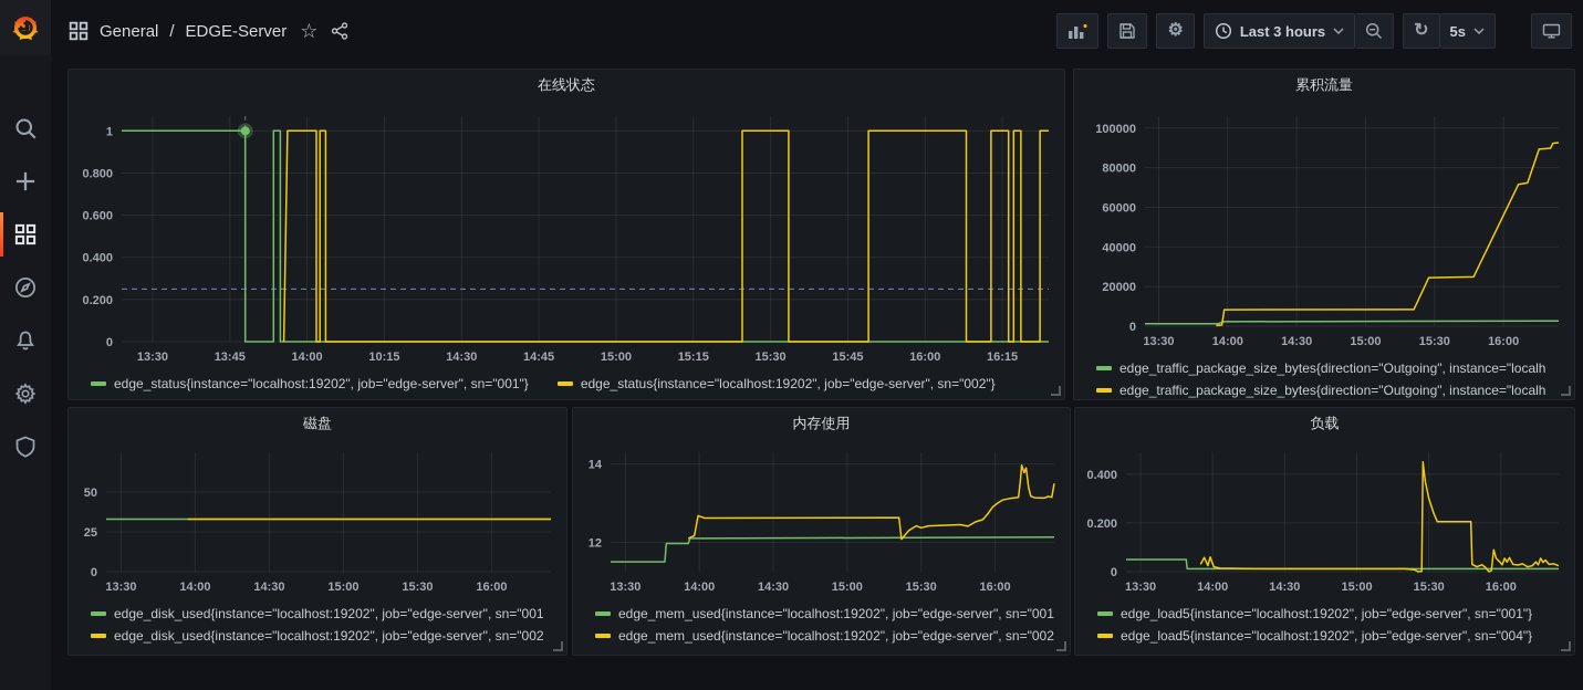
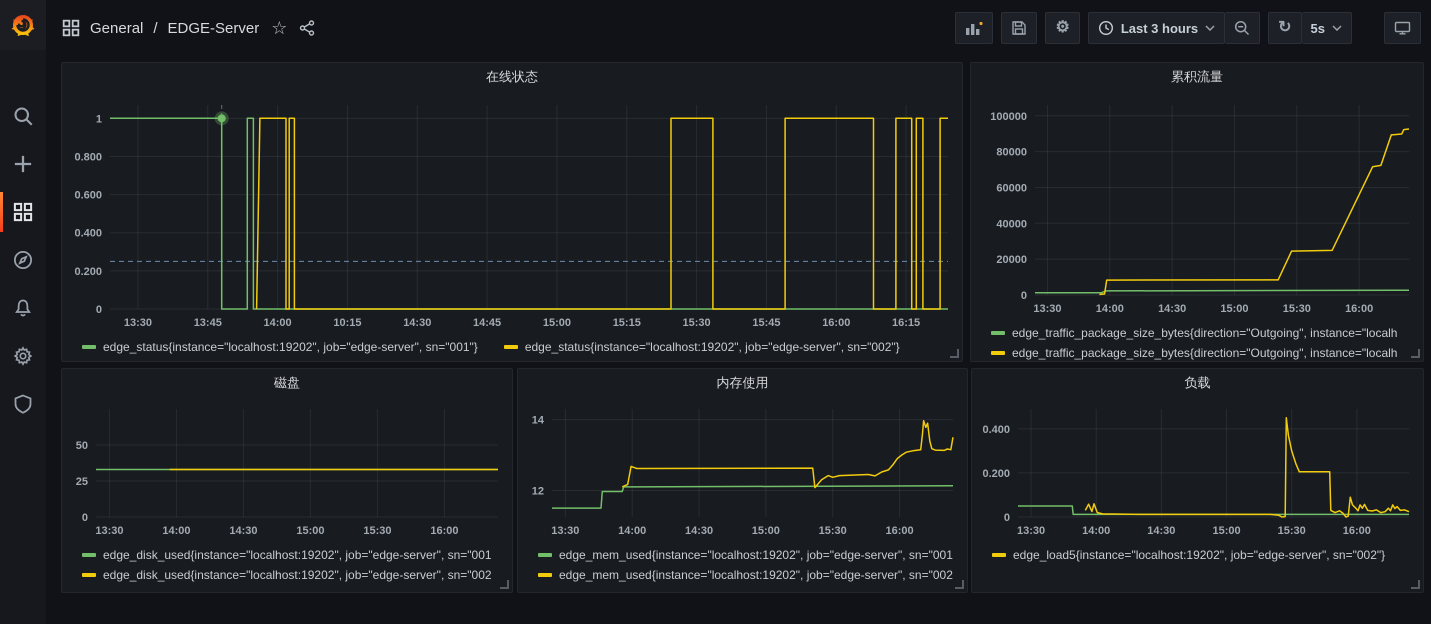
  General
  /
  EDGE-Server
  ☆
  ⚙
  Last 3 hours
  ↻
  5s
  在线状态
  13:30
  13:45
  14:00
  10:15
  14:30
  14:45
  15:00
  15:15
  15:30
  15:45
  16:00
  16:15
  0
  0.200
  0.400
  0.600
  0.800
  1
  edge_status{instance="localhost:19202", job="edge-server", sn="001"}
  edge_status{instance="localhost:19202", job="edge-server", sn="002"}
  累积流量
  13:30
  14:00
  14:30
  15:00
  15:30
  16:00
  0
  20000
  40000
  60000
  80000
  100000
  edge_traffic_package_size_bytes{direction="Outgoing", instance="localh
  edge_traffic_package_size_bytes{direction="Outgoing", instance="localh
  磁盘
  13:30
  14:00
  14:30
  15:00
  15:30
  16:00
  0
  25
  50
  edge_disk_used{instance="localhost:19202", job="edge-server", sn="001
  edge_disk_used{instance="localhost:19202", job="edge-server", sn="002
  内存使用
  13:30
  14:00
  14:30
  15:00
  15:30
  16:00
  12
  14
  edge_mem_used{instance="localhost:19202", job="edge-server", sn="001
  edge_mem_used{instance="localhost:19202", job="edge-server", sn="002
  负载
  13:30
  14:00
  14:30
  15:00
  15:30
  16:00
  0
  0.200
  0.400
- edge_load5{instance="localhost:19202", job="edge-server", sn="001"}
- edge_load5{instance="localhost:19202", job="edge-server", sn="004"}
+ edge_load5{instance="localhost:19202", job="edge-server", sn="002"}
